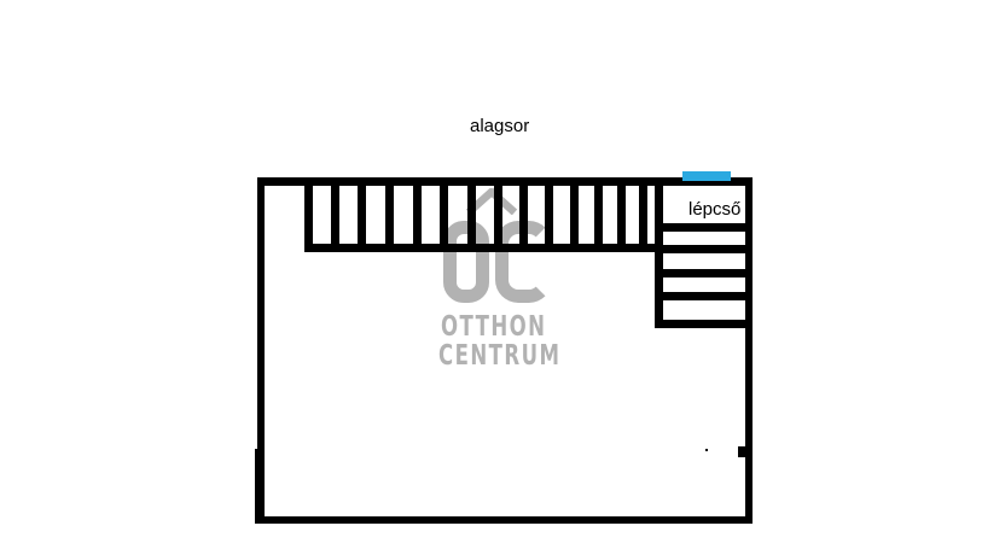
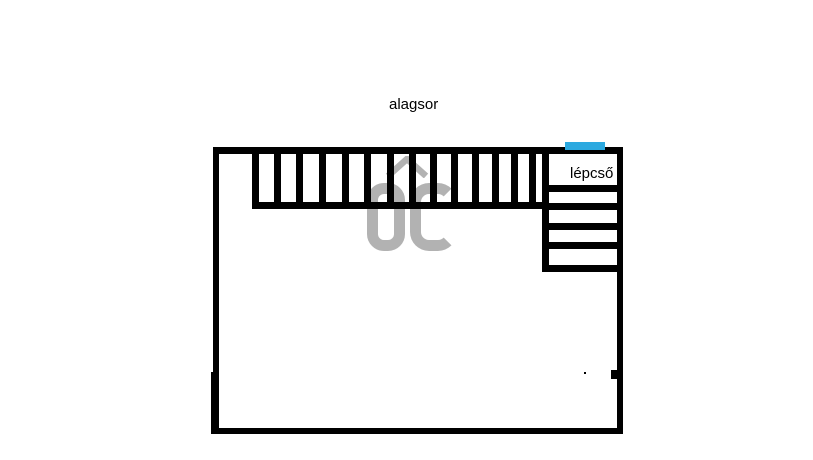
- OTTHON
- CENTRUM
  alagsor
  lépcső
